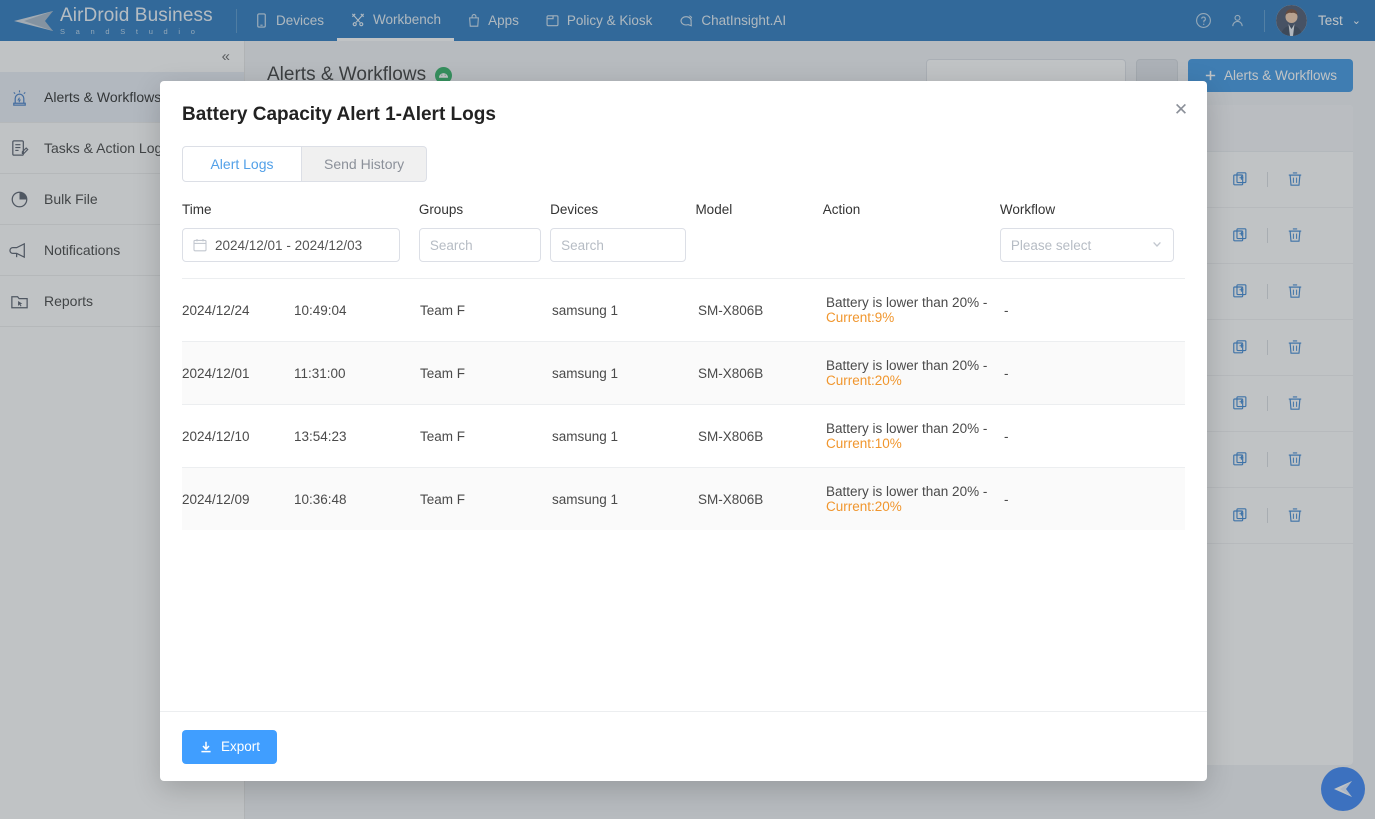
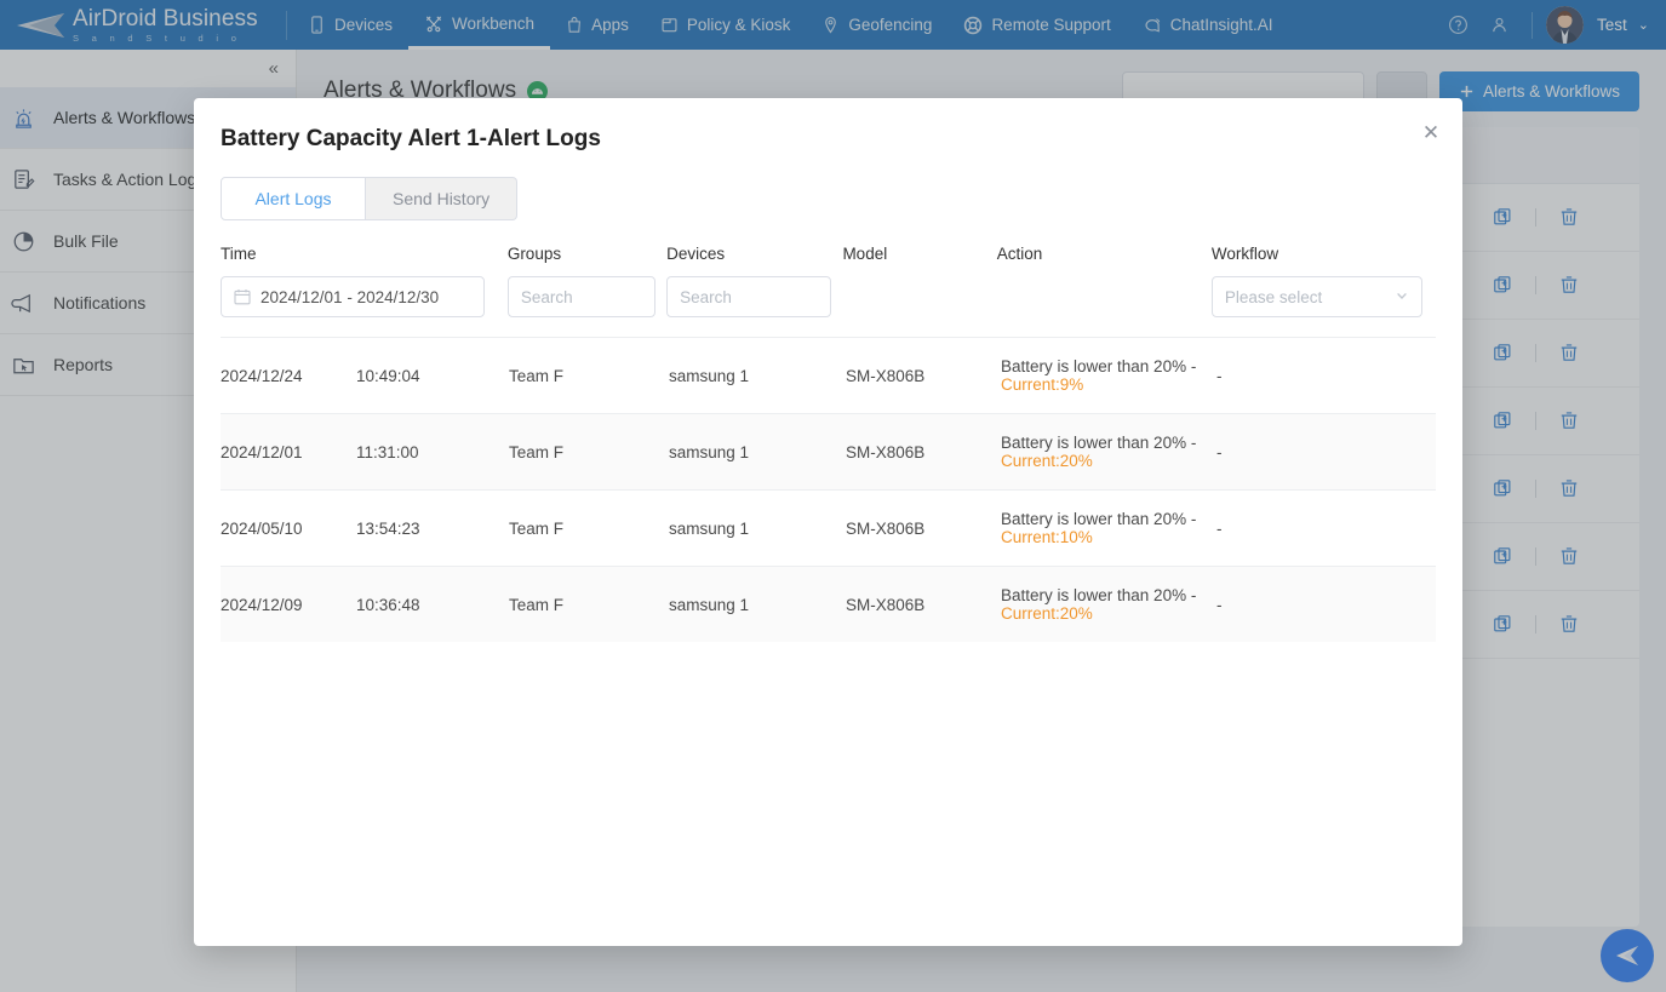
  AirDroid Business
  S a n d S t u d i o
  Devices
  Workbench
  Apps
  Policy & Kiosk
+ Geofencing
+ Remote Support
  ChatInsight.AI
  Test
  ⌄
  «
  Alerts & Workflows
  Tasks & Action Log
  Bulk File
  Notifications
  Reports
  Alerts & Workflows
  Alerts & Workflows
  ✕
  Battery Capacity Alert 1-Alert Logs
  Alert Logs
  Send History
  Time
- 2024/12/01 - 2024/12/03
+ 2024/12/01 - 2024/12/30
  Groups
  Search
  Devices
  Search
  Model
  Action
  Workflow
  Please select
  2024/12/24	10:49:04	Team F	samsung 1	SM-X806B	Battery is lower than 20% - Current:9%	-
  2024/12/01	11:31:00	Team F	samsung 1	SM-X806B	Battery is lower than 20% - Current:20%	-
- 2024/12/10	13:54:23	Team F	samsung 1	SM-X806B	Battery is lower than 20% - Current:10%	-
+ 2024/05/10	13:54:23	Team F	samsung 1	SM-X806B	Battery is lower than 20% - Current:10%	-
  2024/12/09	10:36:48	Team F	samsung 1	SM-X806B	Battery is lower than 20% - Current:20%	-
- Export
